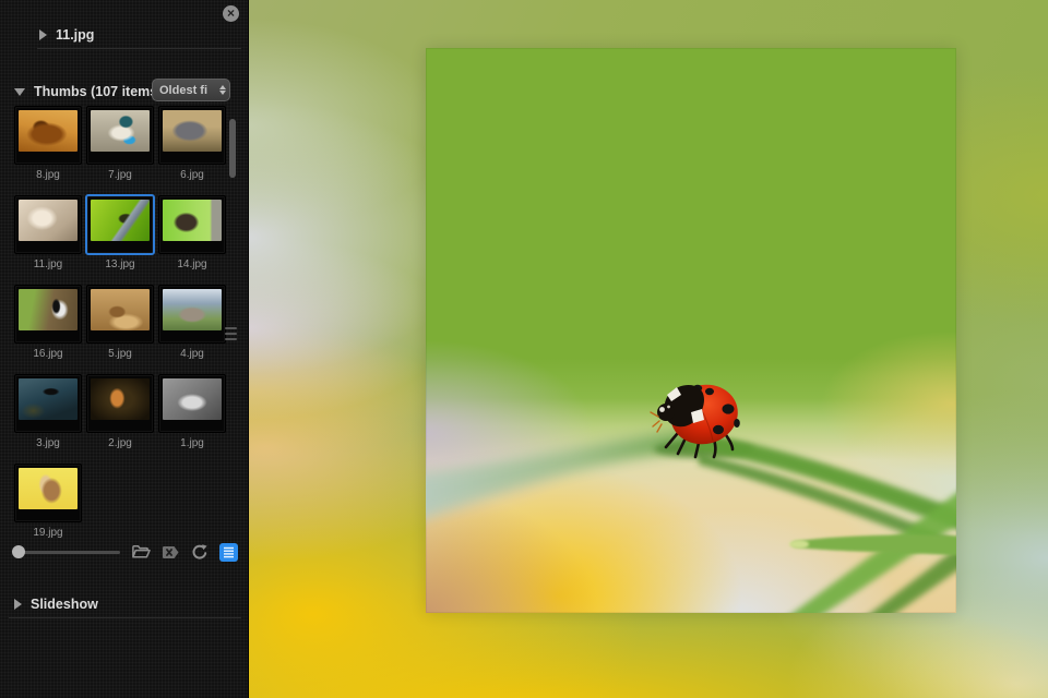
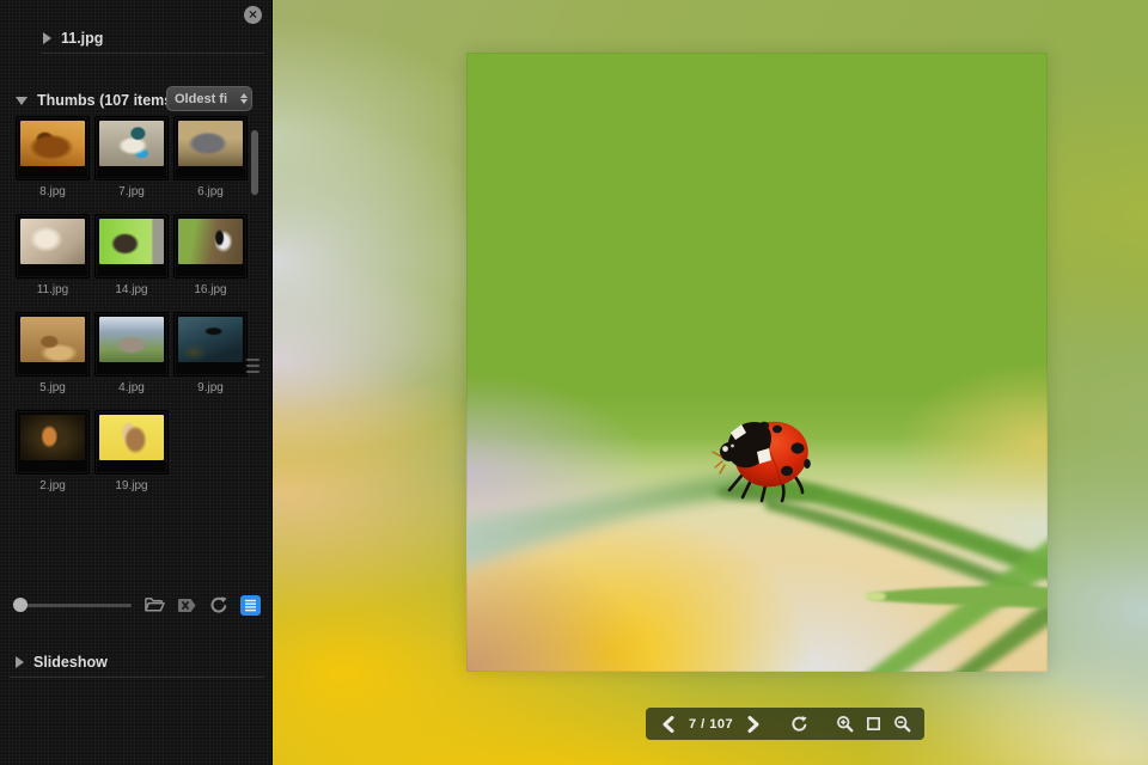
+ 7 / 107
  ×
  11.jpg
  Thumbs (107 item
  Oldest fi
  8.jpg
  7.jpg
  6.jpg
  11.jpg
- 13.jpg
  14.jpg
  16.jpg
  5.jpg
  4.jpg
- 3.jpg
+ 9.jpg
  2.jpg
- 1.jpg
  19.jpg
  Slideshow
